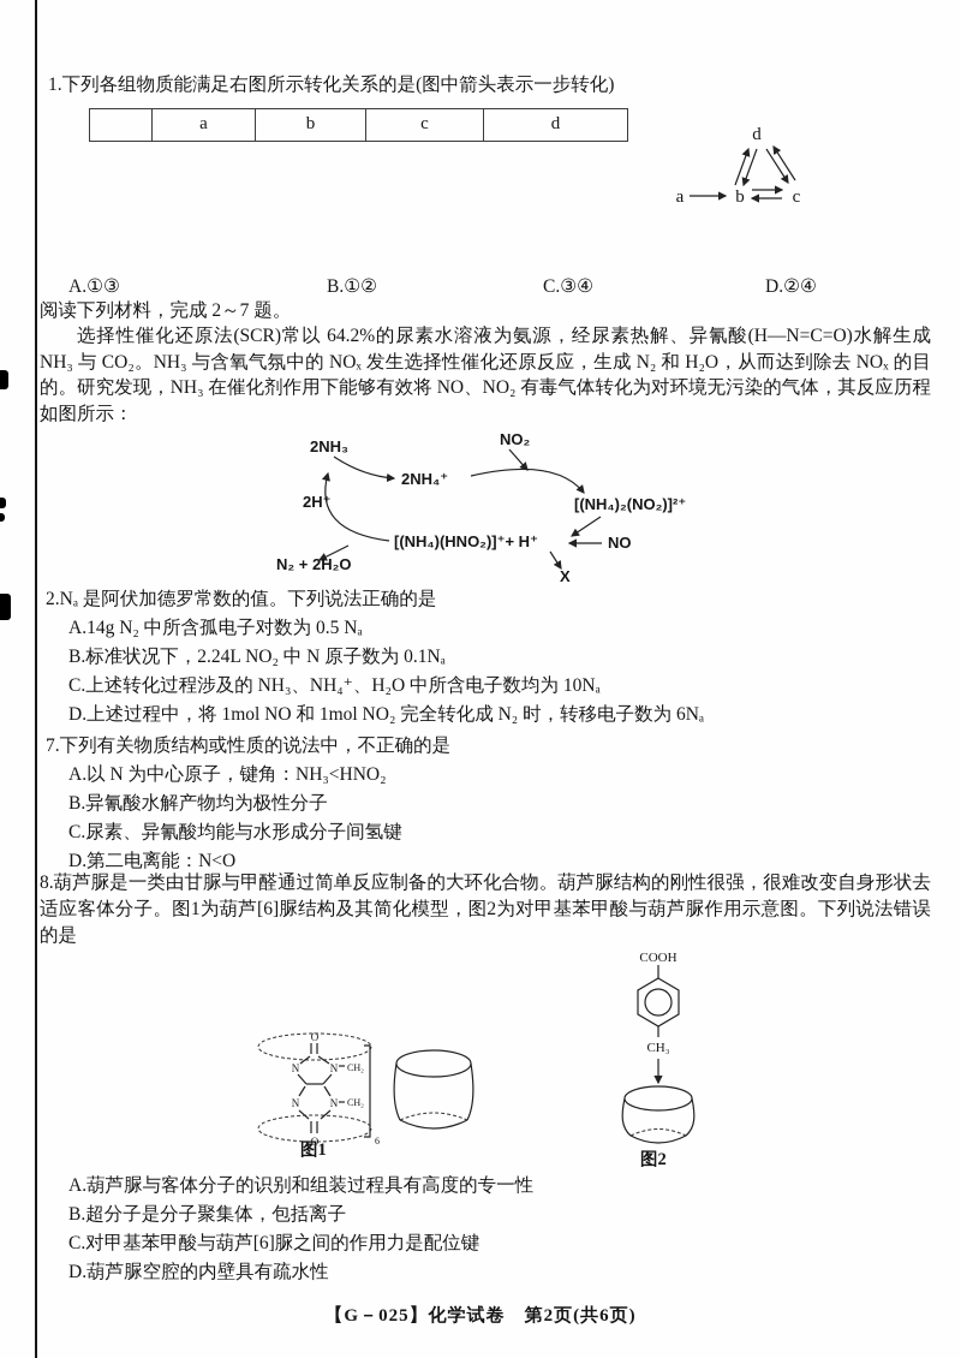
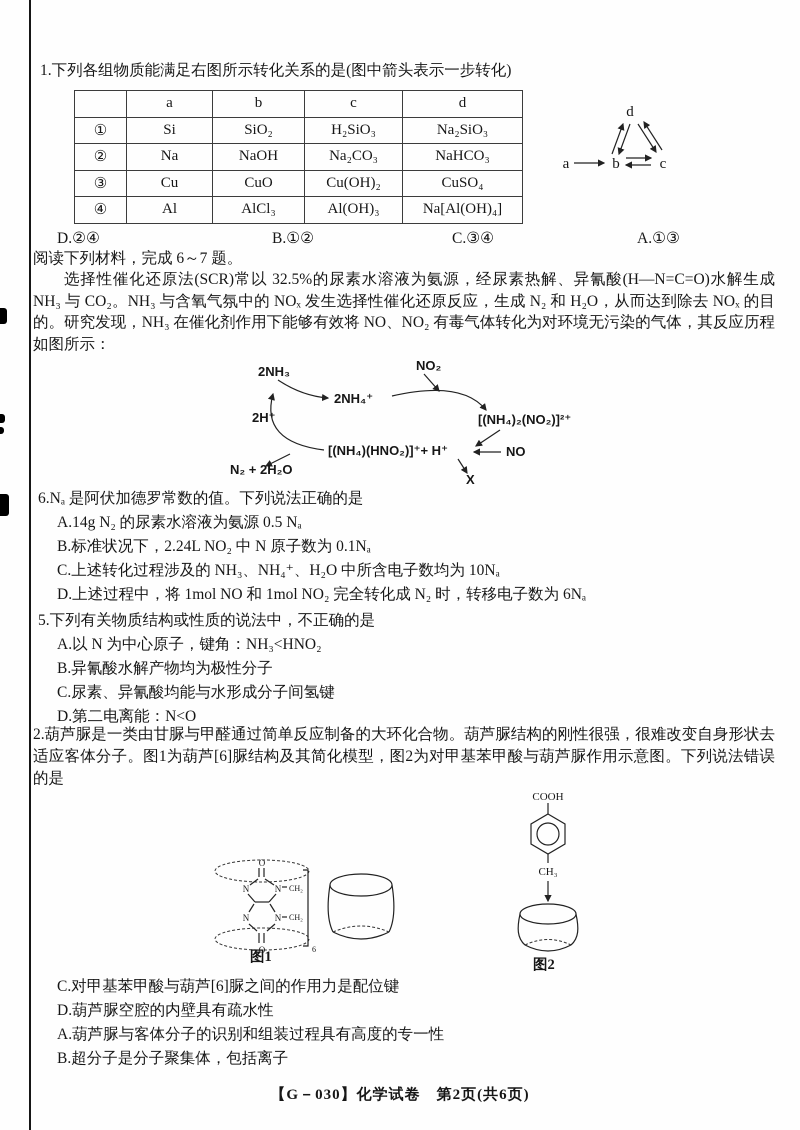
  1.下列各组物质能满足右图所示转化关系的是(图中箭头表示一步转化)
  	a	b	c	d
+ ①	Si	SiO₂	H₂SiO₃	Na₂SiO₃
+ ②	Na	NaOH	Na₂CO₃	NaHCO₃
+ ③	Cu	CuO	Cu(OH)₂	CuSO₄
+ ④	Al	AlCl₃	Al(OH)₃	Na[Al(OH)₄]
  d
  a
  b
  c
- A.①③
+ D.②④
  B.①②
  C.③④
- D.②④
+ A.①③
- 阅读下列材料，完成 2～7 题。
+ 阅读下列材料，完成 6～7 题。
- 选择性催化还原法(SCR)常以 64.2%的尿素水溶液为氨源，经尿素热解、异氰酸(H—N=C=O)水解生成 NH₃ 与 CO₂。NH₃ 与含氧气氛中的 NOₓ 发生选择性催化还原反应，生成 N₂ 和 H₂O，从而达到除去 NOₓ 的目的。研究发现，NH₃ 在催化剂作用下能够有效将 NO、NO₂ 有毒气体转化为对环境无污染的气体，其反应历程如图所示：
+ 选择性催化还原法(SCR)常以 32.5%的尿素水溶液为氨源，经尿素热解、异氰酸(H—N=C=O)水解生成 NH₃ 与 CO₂。NH₃ 与含氧气氛中的 NOₓ 发生选择性催化还原反应，生成 N₂ 和 H₂O，从而达到除去 NOₓ 的目的。研究发现，NH₃ 在催化剂作用下能够有效将 NO、NO₂ 有毒气体转化为对环境无污染的气体，其反应历程如图所示：
  2NH₃
  2NH₄⁺
  NO₂
  [(NH₄)₂(NO₂)]²⁺
  NO
  [(NH₄)(HNO₂)]⁺+ H⁺
  X
  2H⁺
  N₂ + 2H₂O
- 2.Nₐ 是阿伏加德罗常数的值。下列说法正确的是
+ 6.Nₐ 是阿伏加德罗常数的值。下列说法正确的是
- A.14g N₂ 中所含孤电子对数为 0.5 Nₐ
+ A.14g N₂ 的尿素水溶液为氨源 0.5 Nₐ
  B.标准状况下，2.24L NO₂ 中 N 原子数为 0.1Nₐ
  C.上述转化过程涉及的 NH₃、NH₄⁺、H₂O 中所含电子数均为 10Nₐ
  D.上述过程中，将 1mol NO 和 1mol NO₂ 完全转化成 N₂ 时，转移电子数为 6Nₐ
- 7.下列有关物质结构或性质的说法中，不正确的是
+ 5.下列有关物质结构或性质的说法中，不正确的是
  A.以 N 为中心原子，键角：NH₃<HNO₂
  B.异氰酸水解产物均为极性分子
  C.尿素、异氰酸均能与水形成分子间氢键
  D.第二电离能：N<O
- 8.葫芦脲是一类由甘脲与甲醛通过简单反应制备的大环化合物。葫芦脲结构的刚性很强，很难改变自身形状去适应客体分子。图1为葫芦[6]脲结构及其简化模型，图2为对甲基苯甲酸与葫芦脲作用示意图。下列说法错误的是
+ 2.葫芦脲是一类由甘脲与甲醛通过简单反应制备的大环化合物。葫芦脲结构的刚性很强，很难改变自身形状去适应客体分子。图1为葫芦[6]脲结构及其简化模型，图2为对甲基苯甲酸与葫芦脲作用示意图。下列说法错误的是
  O
  N
  N
  N
  N
  O
  CH₂
  CH₂
  6
  图1
  COOH
  CH₃
  图2
- A.葫芦脲与客体分子的识别和组装过程具有高度的专一性
+ C.对甲基苯甲酸与葫芦[6]脲之间的作用力是配位键
- B.超分子是分子聚集体，包括离子
+ D.葫芦脲空腔的内壁具有疏水性
- C.对甲基苯甲酸与葫芦[6]脲之间的作用力是配位键
+ A.葫芦脲与客体分子的识别和组装过程具有高度的专一性
- D.葫芦脲空腔的内壁具有疏水性
+ B.超分子是分子聚集体，包括离子
- 【G－025】化学试卷 第2页(共6页)
+ 【G－030】化学试卷 第2页(共6页)
